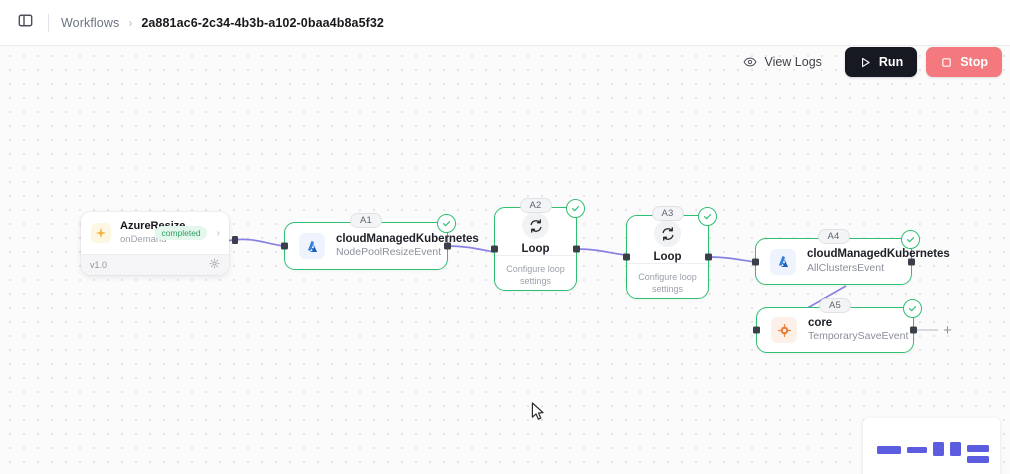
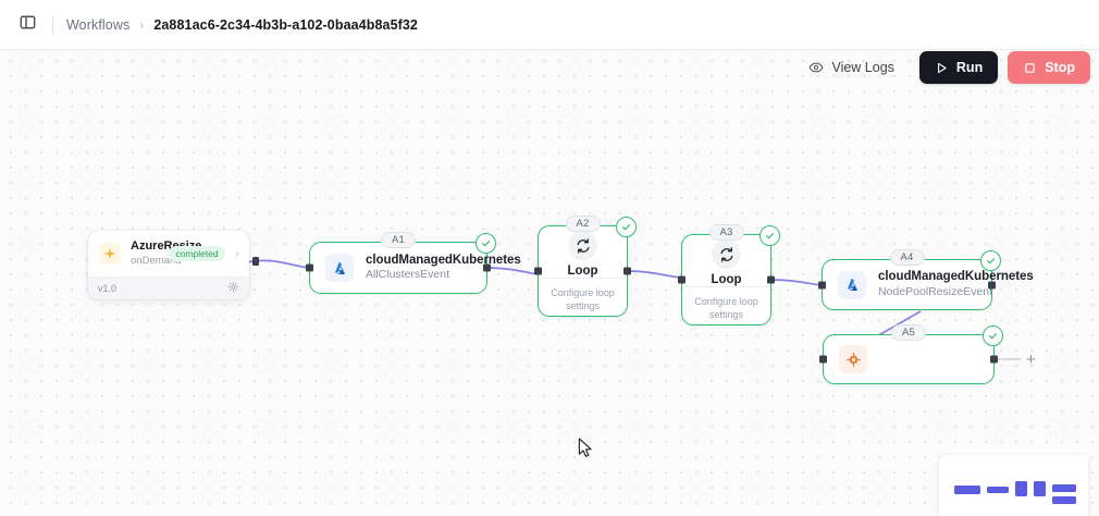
  Workflows
  ›
  2a881ac6-2c34-4b3b-a102-0baa4b8a5f32
  View Logs
  Run
  Stop
  onDema
  completed
  ›
  v1.0
  A1
  cloudManagedKubernetes
- NodePoolResizeEvent
+ AllClustersEvent
  A2
  Loop
  Configure loop settings
  A3
  Loop
  Configure loop settings
  A4
  cloudManagedKubernetes
- AllClustersEvent
+ NodePoolResizeEvent
  A5
- core
- TemporarySaveEvent
  +
